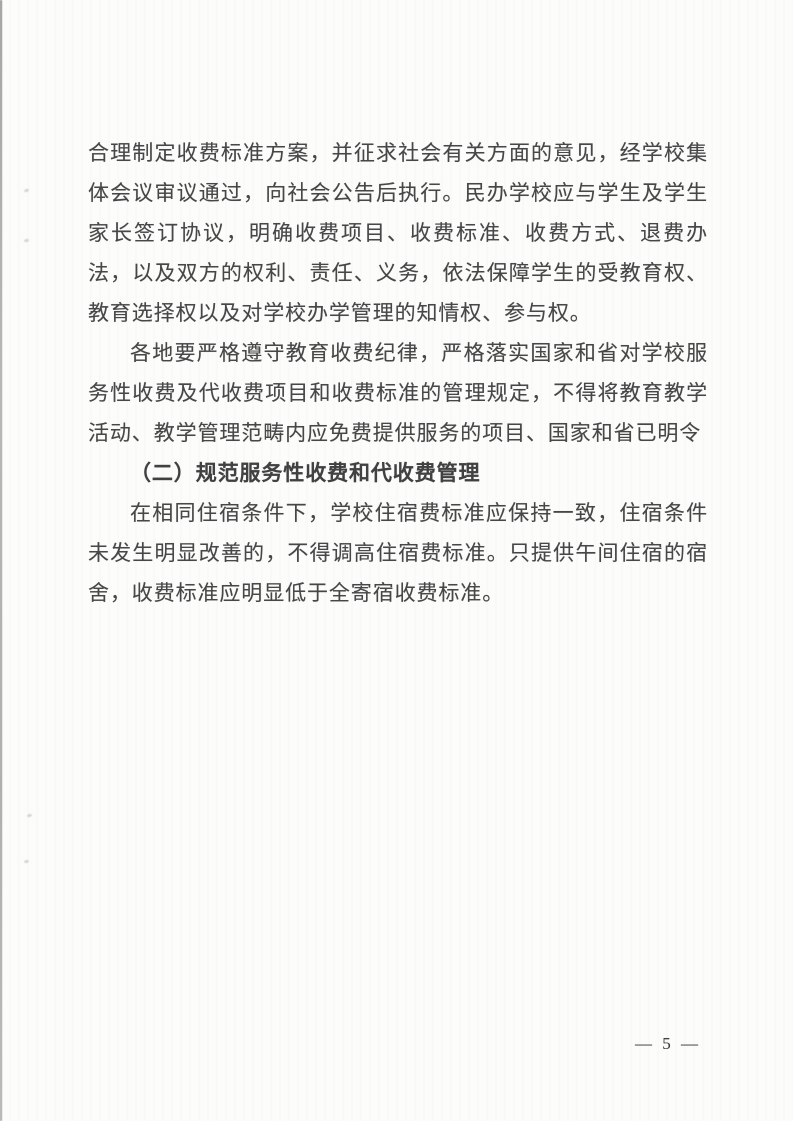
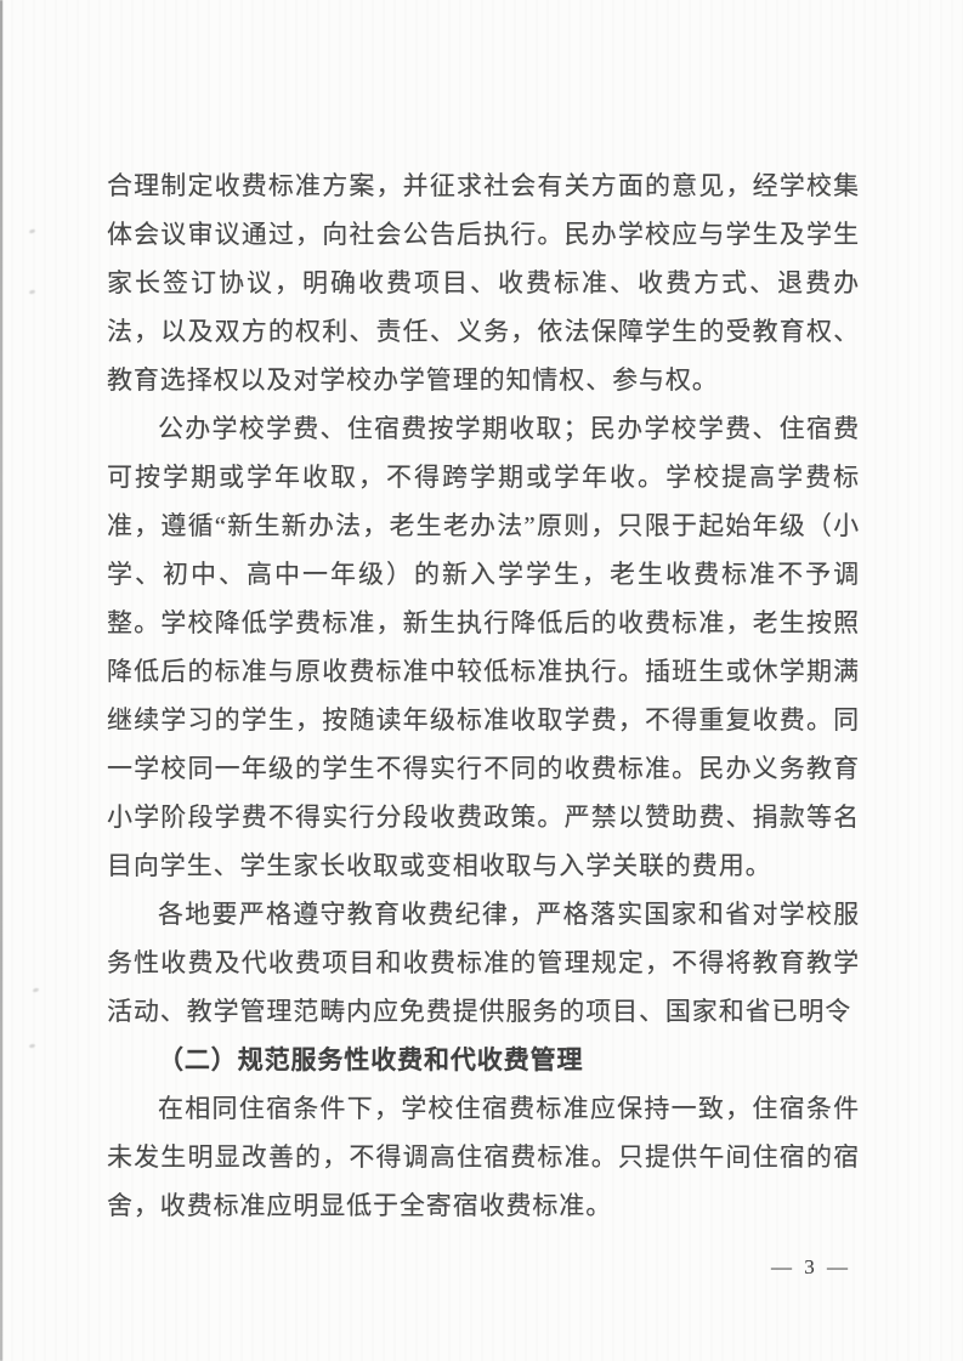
  合理制定收费标准方案，并征求社会有关方面的意见，经学校集体会议审议通过，向社会公告后执行。民办学校应与学生及学生家长签订协议，明确收费项目、收费标准、收费方式、退费办法，以及双方的权利、责任、义务，依法保障学生的受教育权、教育选择权以及对学校办学管理的知情权、参与权。
+ 公办学校学费、住宿费按学期收取；民办学校学费、住宿费可按学期或学年收取，不得跨学期或学年收。学校提高学费标准，遵循“新生新办法，老生老办法”原则，只限于起始年级（小学、初中、高中一年级）的新入学学生，老生收费标准不予调整。学校降低学费标准，新生执行降低后的收费标准，老生按照降低后的标准与原收费标准中较低标准执行。插班生或休学期满继续学习的学生，按随读年级标准收取学费，不得重复收费。同一学校同一年级的学生不得实行不同的收费标准。民办义务教育小学阶段学费不得实行分段收费政策。严禁以赞助费、捐款等名目向学生、学生家长收取或变相收取与入学关联的费用。
  各地要严格遵守教育收费纪律，严格落实国家和省对学校服务性收费及代收费项目和收费标准的管理规定，不得将教育教学活动、教学管理范畴内应免费提供服务的项目、国家和省已明令
  （二）规范服务性收费和代收费管理
  在相同住宿条件下，学校住宿费标准应保持一致，住宿条件未发生明显改善的，不得调高住宿费标准。只提供午间住宿的宿舍，收费标准应明显低于全寄宿收费标准。
- — 5 —
+ — 3 —
